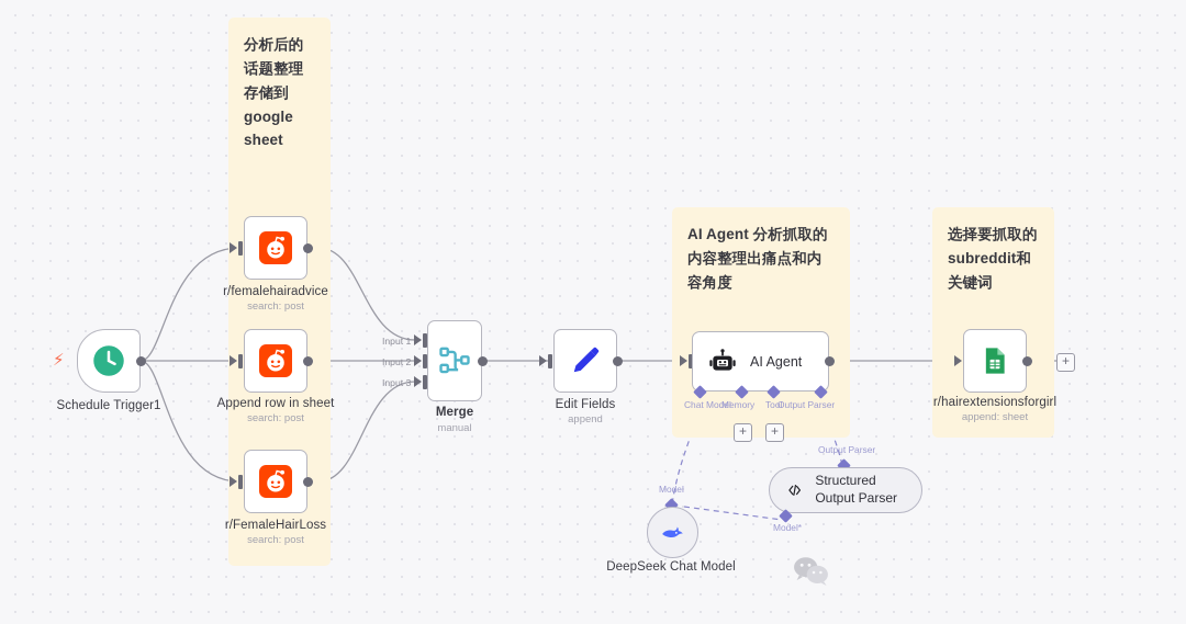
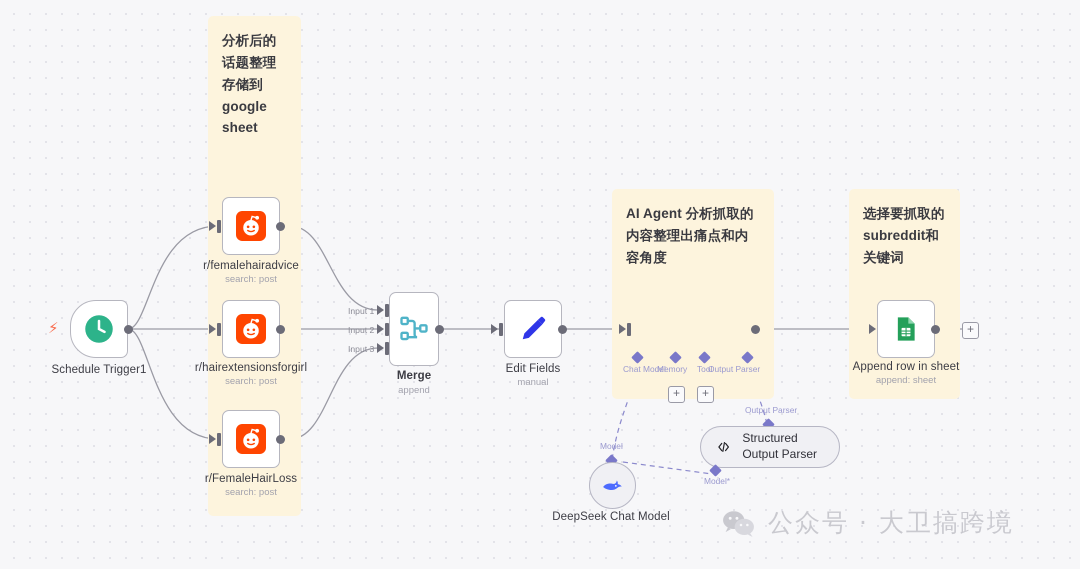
  分析后的话题整理存储到google sheet
  AI Agent 分析抓取的内容整理出痛点和内容角度
  选择要抓取的subreddit和关键词
  ⚡
  Schedule Trigger1
  r/femalehairadvice
  search: post
- Append row in sheet
+ r/hairextensionsforgirl
  search: post
  r/FemaleHairLoss
  search: post
  Input 1
  Input 2
  Input 3
  Merge
- manual
+ append
  Edit Fields
- append
+ manual
- AI Agent
  Chat Model
  Memory
  Tool
  Output Parser
  +
  +
  +
- r/hairextensionsforgirl
+ Append row in sheet
  append: sheet
  Model
  DeepSeek Chat Model
  Output Parser
  Structured Output Parser
  Model*
+ 公众号 · 大卫搞跨境
